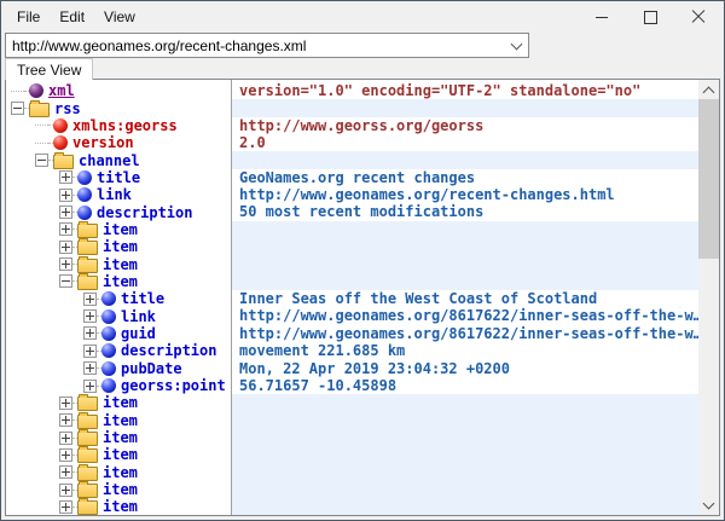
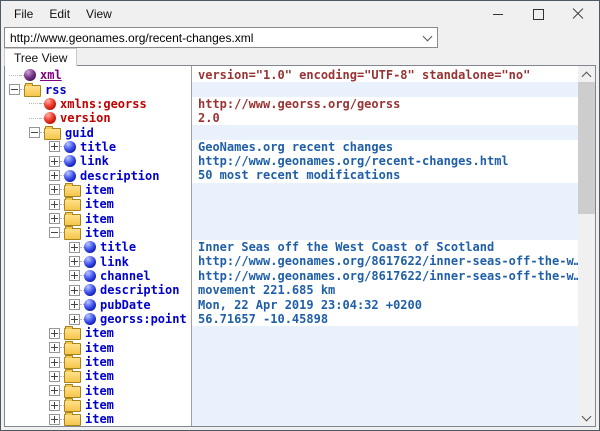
  File
  Edit
  View
  http://www.geonames.org/recent-changes.xml
  Tree View
  xml
  rss
  xmlns:georss
  version
- channel
+ guid
  title
  link
  description
  item
  item
  item
  item
  title
  link
- guid
+ channel
  description
  pubDate
  georss:point
  item
  item
  item
  item
  item
  item
  item
- version="1.0" encoding="UTF-2" standalone="no"
+ version="1.0" encoding="UTF-8" standalone="no"
  http://www.georss.org/georss
  2.0
  GeoNames.org recent changes
  http://www.geonames.org/recent-changes.html
  50 most recent modifications
  Inner Seas off the West Coast of Scotland
  http://www.geonames.org/8617622/inner-seas-off-the-w
  http://www.geonames.org/8617622/inner-seas-off-the-w
  movement 221.685 km
  Mon, 22 Apr 2019 23:04:32 +0200
  56.71657 -10.45898
